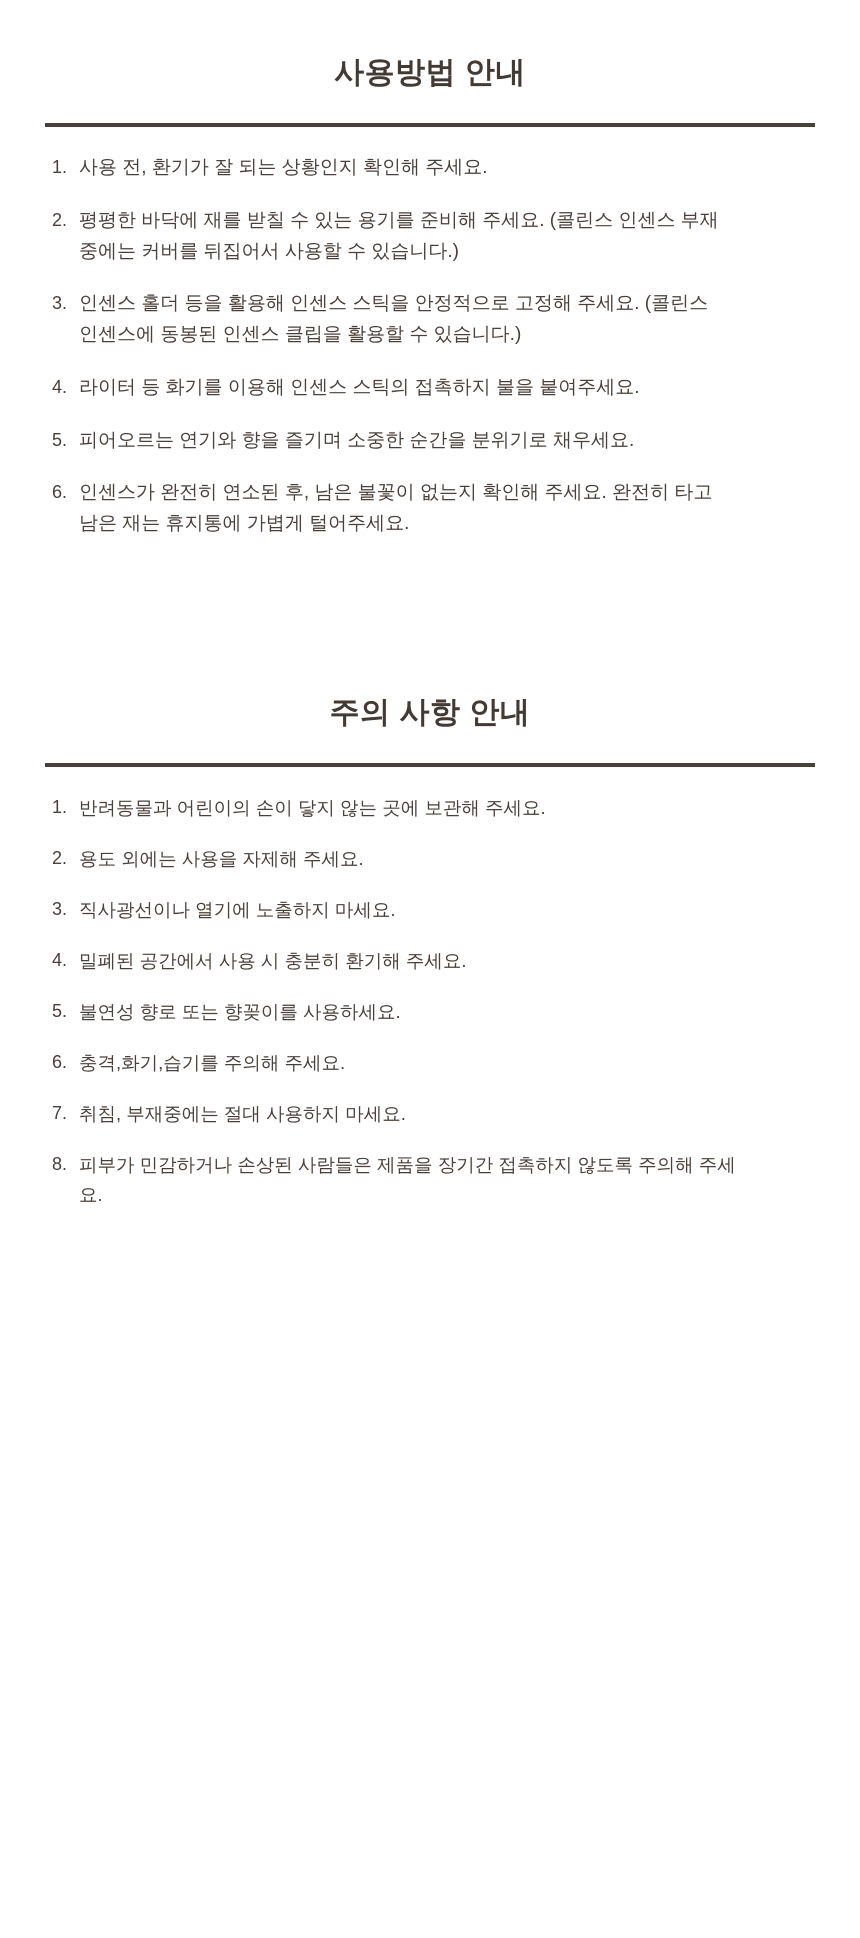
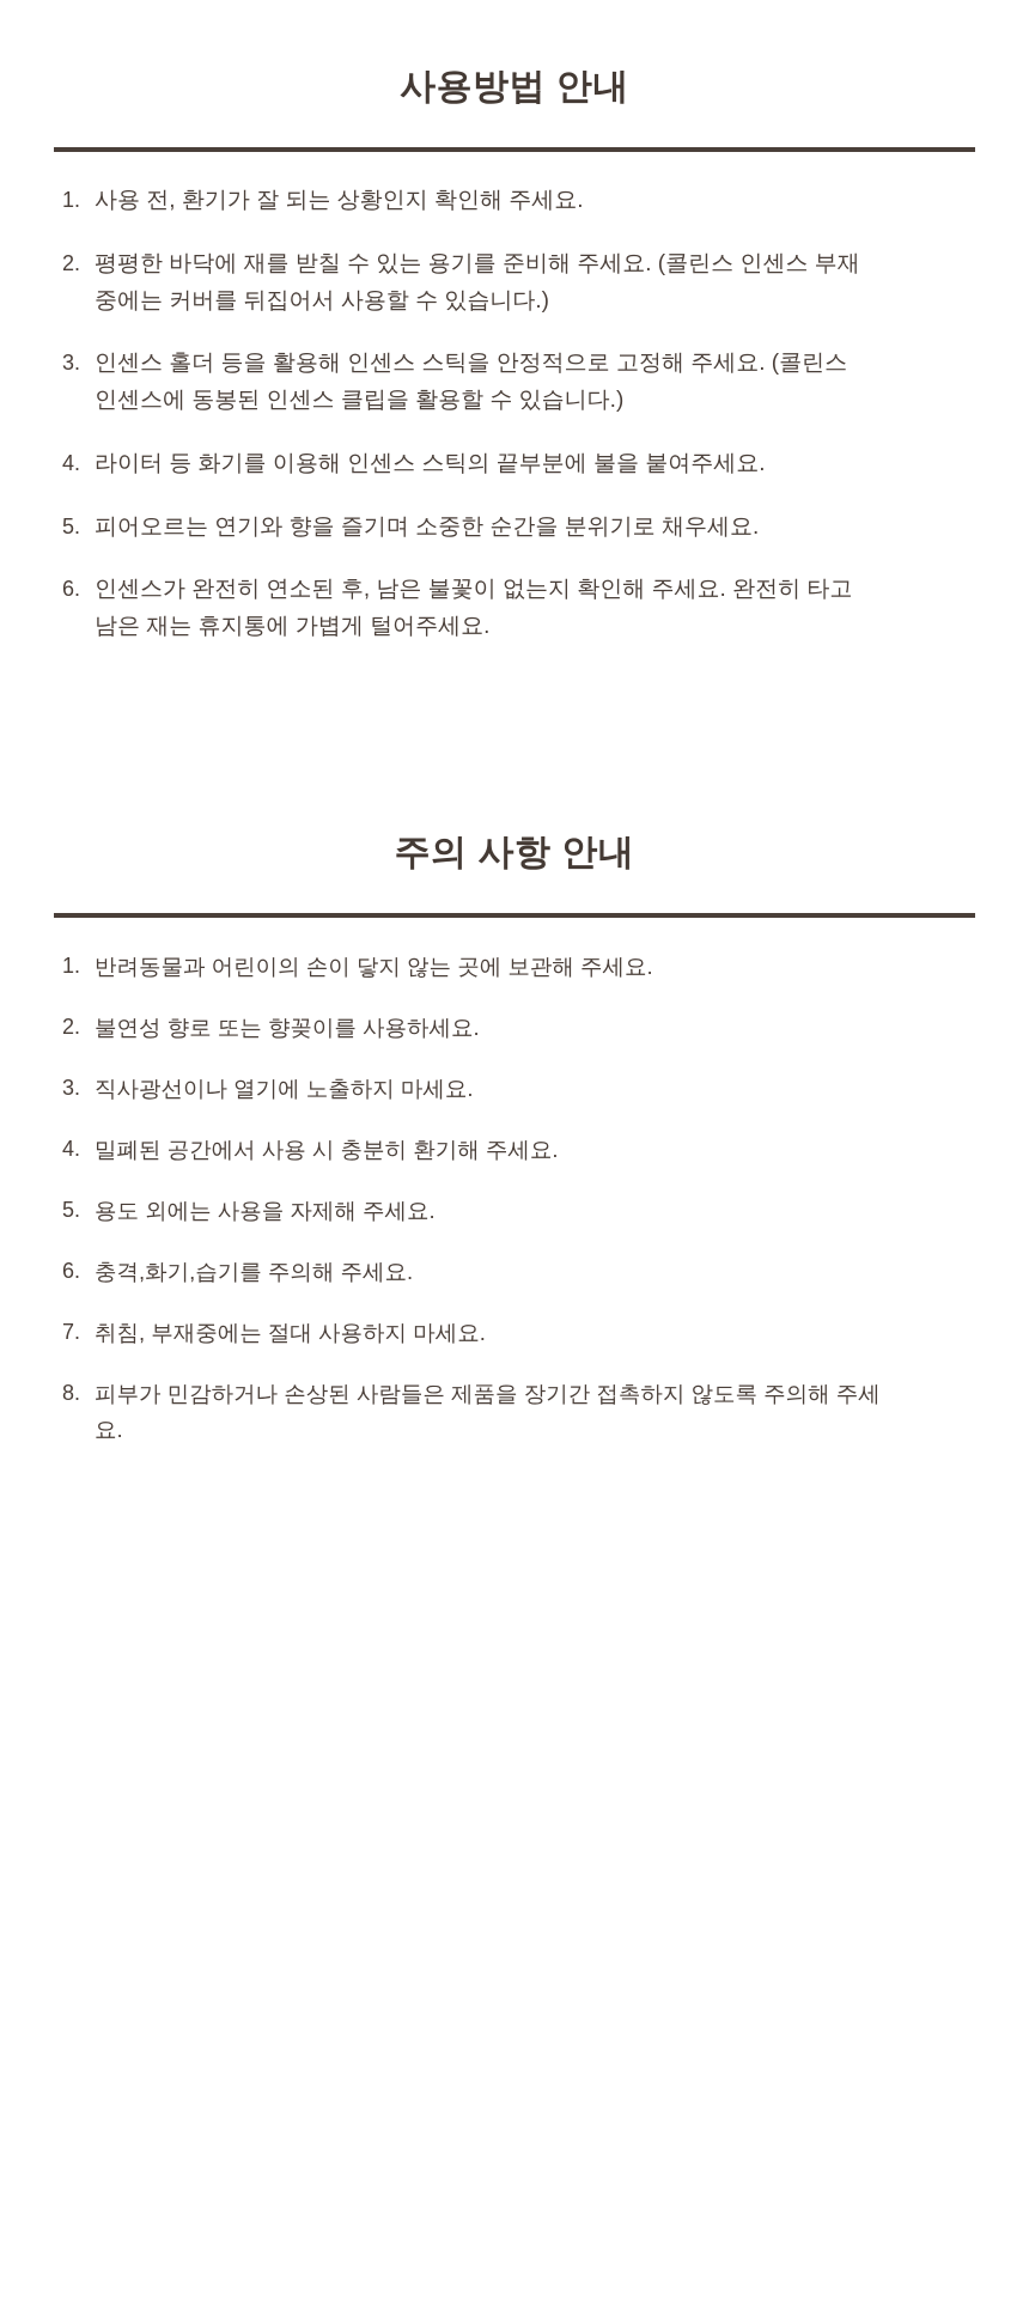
  사용방법 안내
  1.
  사용 전, 환기가 잘 되는 상황인지 확인해 주세요.
  2.
  평평한 바닥에 재를 받칠 수 있는 용기를 준비해 주세요. (콜린스 인센스 부재중에는 커버를 뒤집어서 사용할 수 있습니다.)
  3.
  인센스 홀더 등을 활용해 인센스 스틱을 안정적으로 고정해 주세요. (콜린스 인센스에 동봉된 인센스 클립을 활용할 수 있습니다.)
  4.
- 라이터 등 화기를 이용해 인센스 스틱의 접촉하지 불을 붙여주세요.
+ 라이터 등 화기를 이용해 인센스 스틱의 끝부분에 불을 붙여주세요.
  5.
  피어오르는 연기와 향을 즐기며 소중한 순간을 분위기로 채우세요.
  6.
  인센스가 완전히 연소된 후, 남은 불꽃이 없는지 확인해 주세요. 완전히 타고 남은 재는 휴지통에 가볍게 털어주세요.
  주의 사항 안내
  1.
  반려동물과 어린이의 손이 닿지 않는 곳에 보관해 주세요.
  2.
- 용도 외에는 사용을 자제해 주세요.
+ 불연성 향로 또는 향꽂이를 사용하세요.
  3.
  직사광선이나 열기에 노출하지 마세요.
  4.
  밀폐된 공간에서 사용 시 충분히 환기해 주세요.
  5.
- 불연성 향로 또는 향꽂이를 사용하세요.
+ 용도 외에는 사용을 자제해 주세요.
  6.
  충격,화기,습기를 주의해 주세요.
  7.
  취침, 부재중에는 절대 사용하지 마세요.
  8.
  피부가 민감하거나 손상된 사람들은 제품을 장기간 접촉하지 않도록 주의해 주세요.
